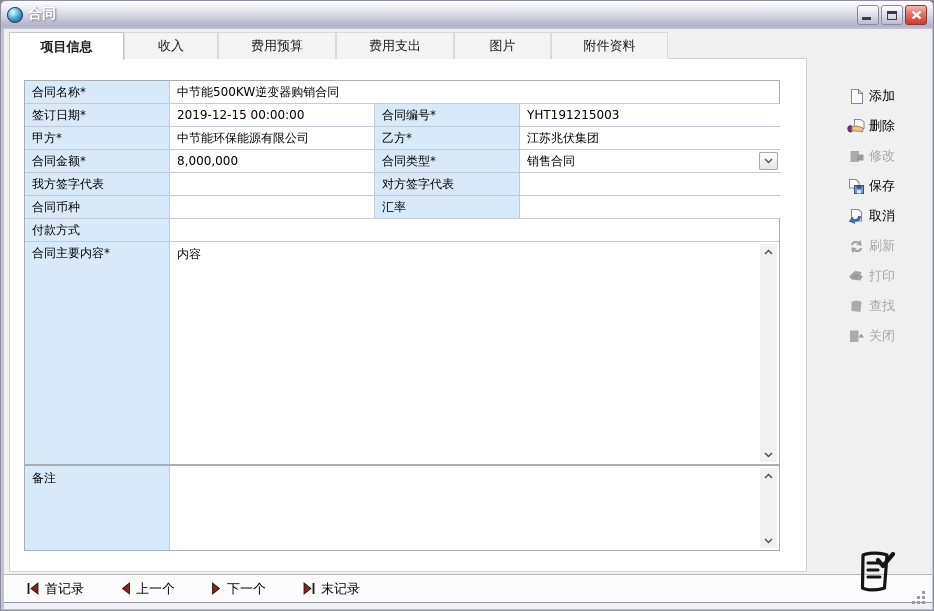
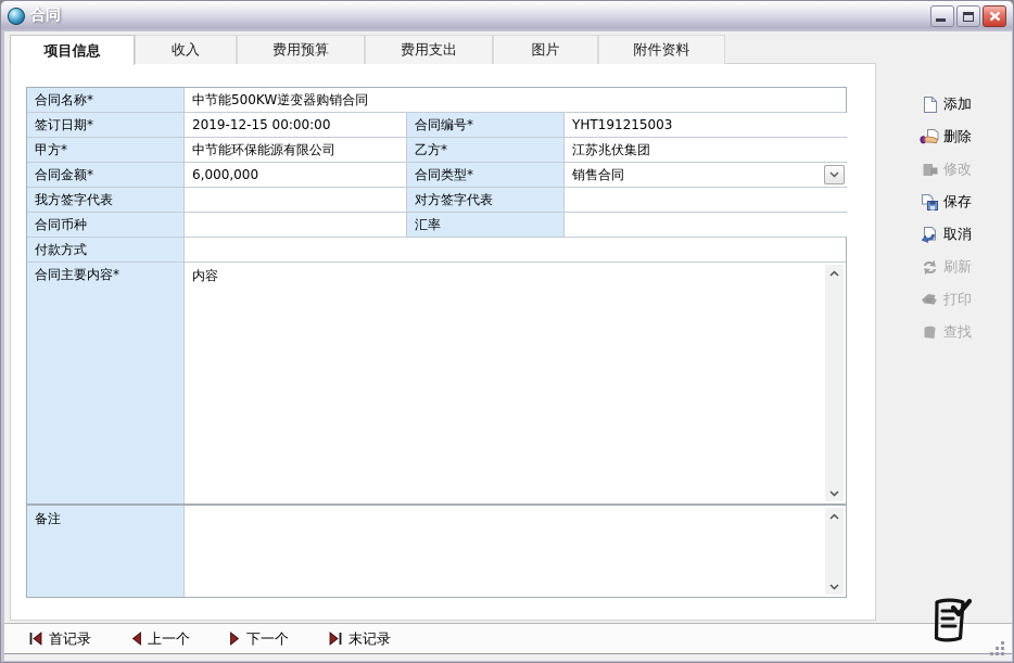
  合同
  项目信息
  收入
  费用预算
  费用支出
  图片
  附件资料
  合同名称*
  中节能500KW逆变器购销合同
  签订日期*
  2019-12-15 00:00:00
  合同编号*
  YHT191215003
  甲方*
  中节能环保能源有限公司
  乙方*
  江苏兆伏集团
  合同金额*
- 8,000,000
+ 6,000,000
  合同类型*
  销售合同
  我方签字代表
  对方签字代表
  合同币种
  汇率
  付款方式
  合同主要内容*
  内容
  备注
  添加
  删除
  修改
  保存
  取消
  刷新
  打印
  查找
- 关闭
  首记录
  上一个
  下一个
  末记录
